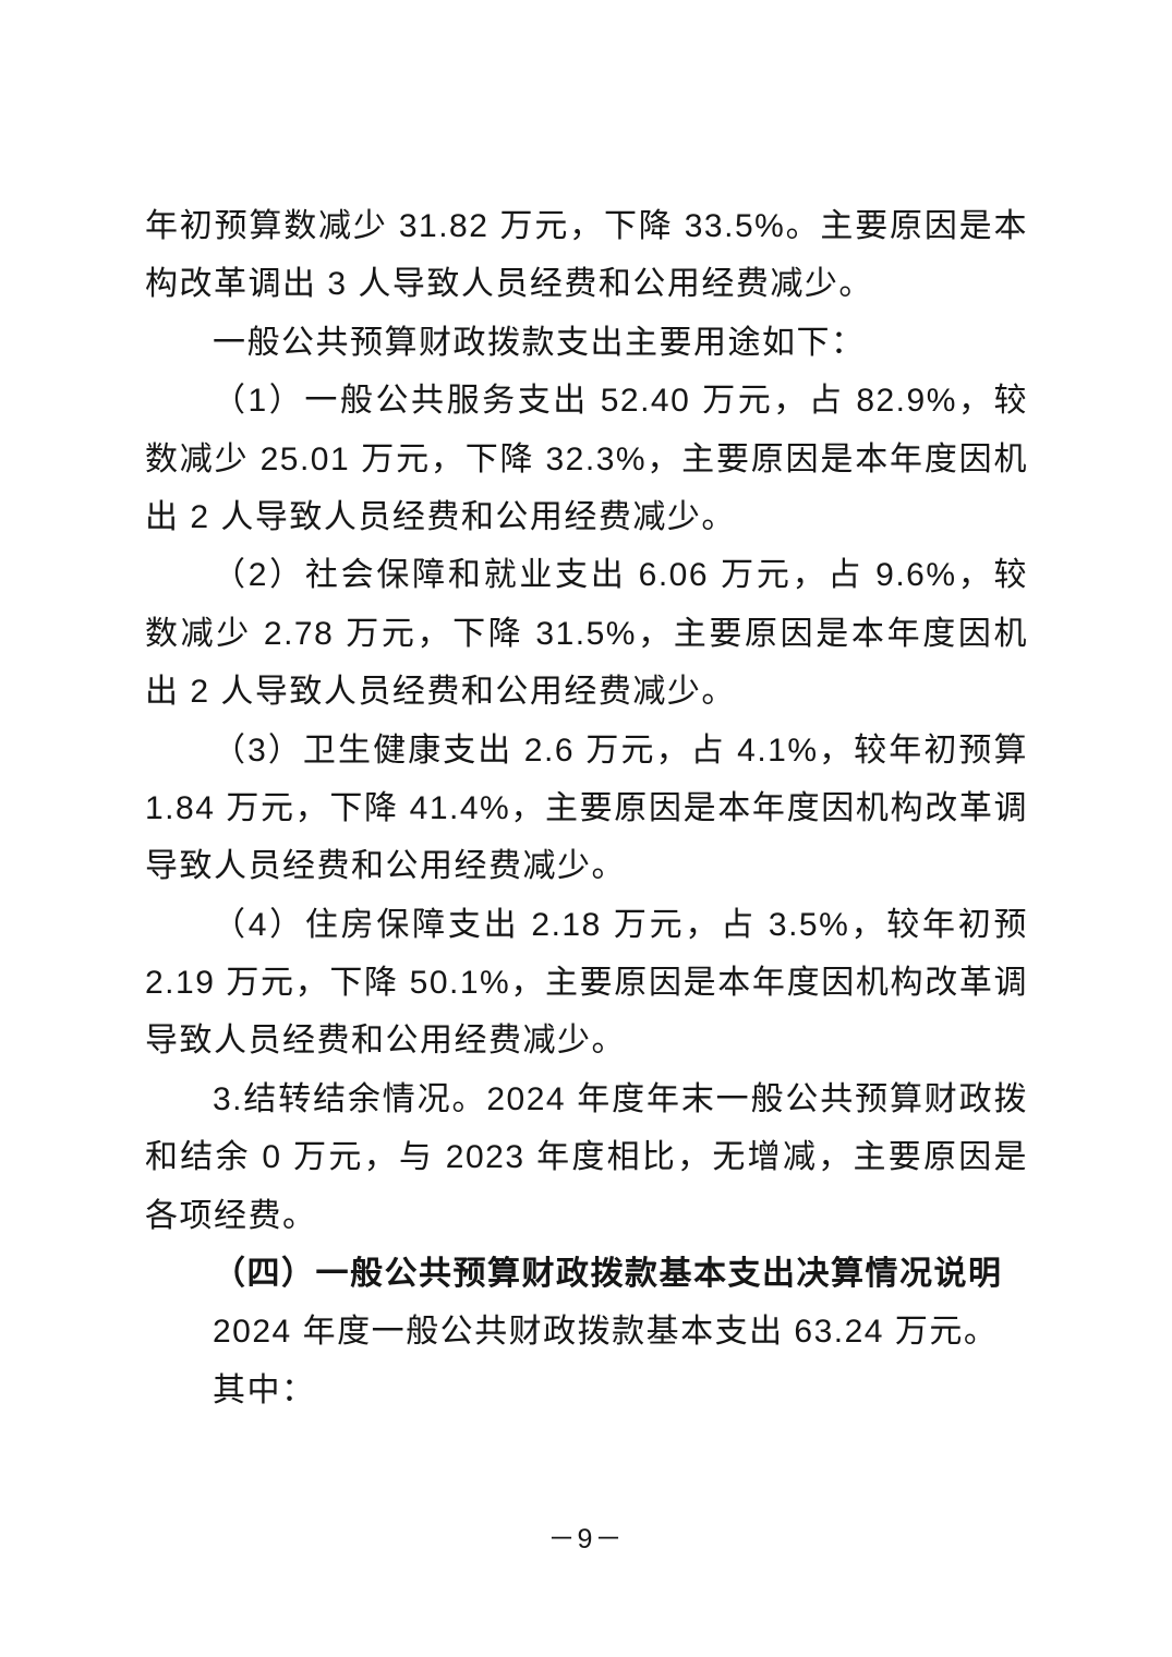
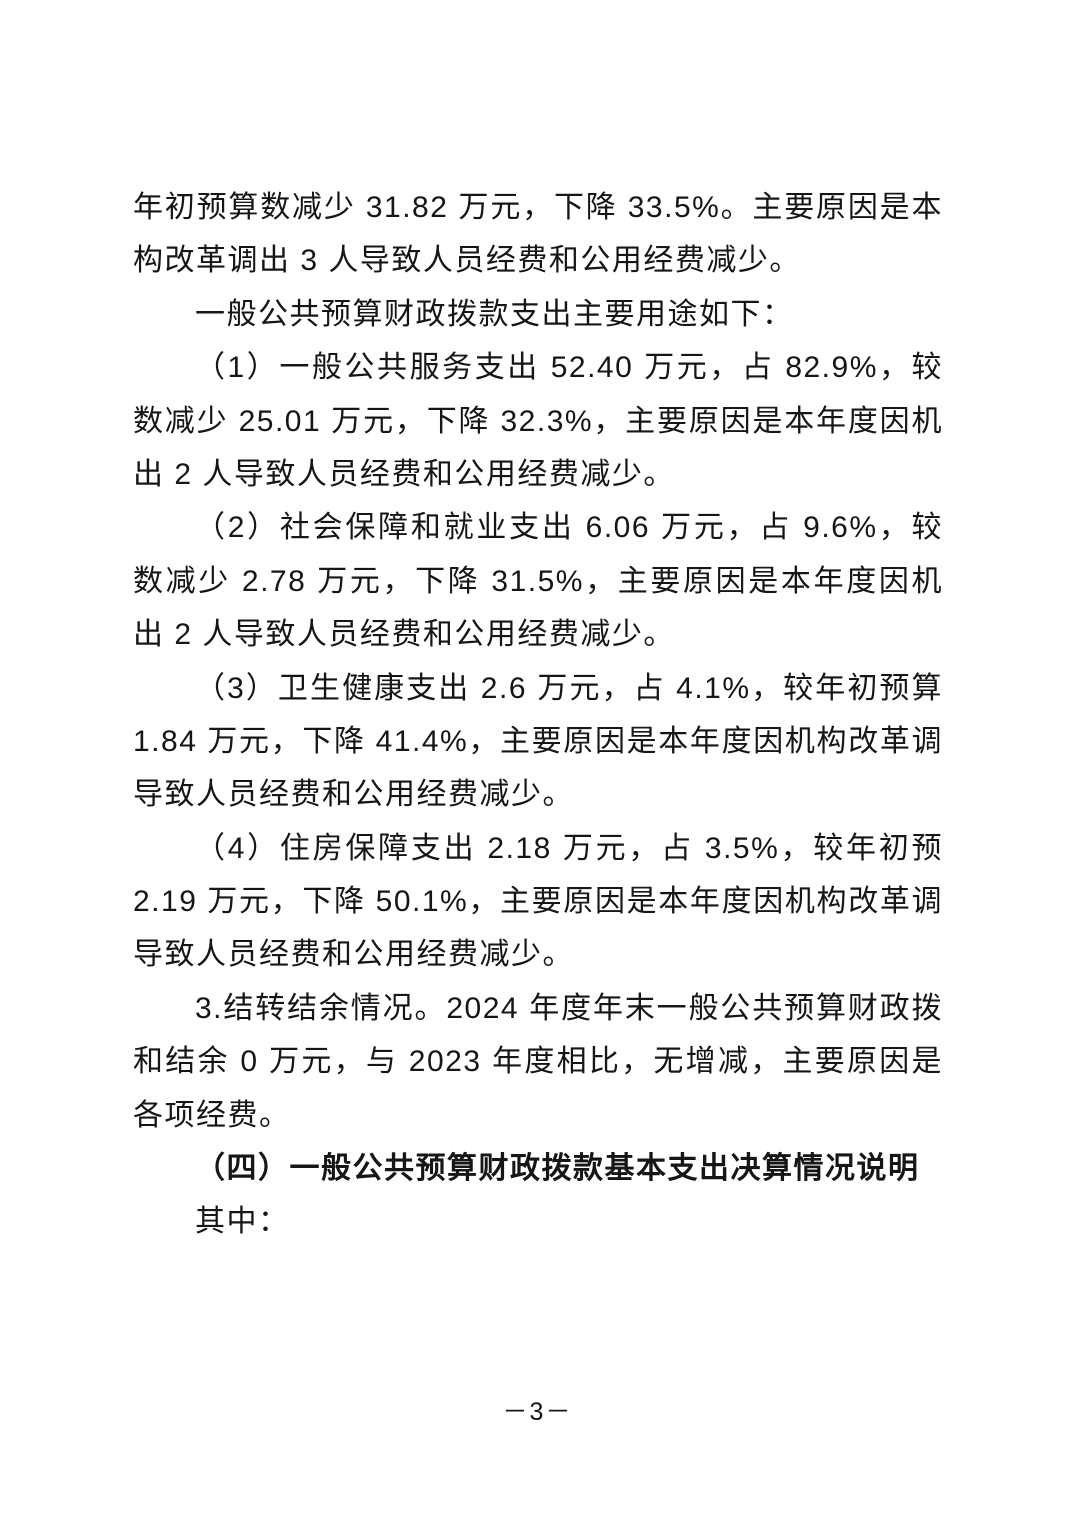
  年初预算数减少 31.82 万元，下降 33.5%。主要原因是本
  构改革调出 3 人导致人员经费和公用经费减少。
  一般公共预算财政拨款支出主要用途如下：
  （1）一般公共服务支出 52.40 万元，占 82.9%，较
  数减少 25.01 万元，下降 32.3%，主要原因是本年度因机
  出 2 人导致人员经费和公用经费减少。
  （2）社会保障和就业支出 6.06 万元，占 9.6%，较
  数减少 2.78 万元，下降 31.5%，主要原因是本年度因机
  出 2 人导致人员经费和公用经费减少。
  （3）卫生健康支出 2.6 万元，占 4.1%，较年初预算
  1.84 万元，下降 41.4%，主要原因是本年度因机构改革调
  导致人员经费和公用经费减少。
  （4）住房保障支出 2.18 万元，占 3.5%，较年初预
  2.19 万元，下降 50.1%，主要原因是本年度因机构改革调
  导致人员经费和公用经费减少。
  3.结转结余情况。2024 年度年末一般公共预算财政拨
  和结余 0 万元，与 2023 年度相比，无增减，主要原因是
  各项经费。
  （四）一般公共预算财政拨款基本支出决算情况说明
- 2024 年度一般公共财政拨款基本支出 63.24 万元。
  其中：
- －9－
+ －3－
